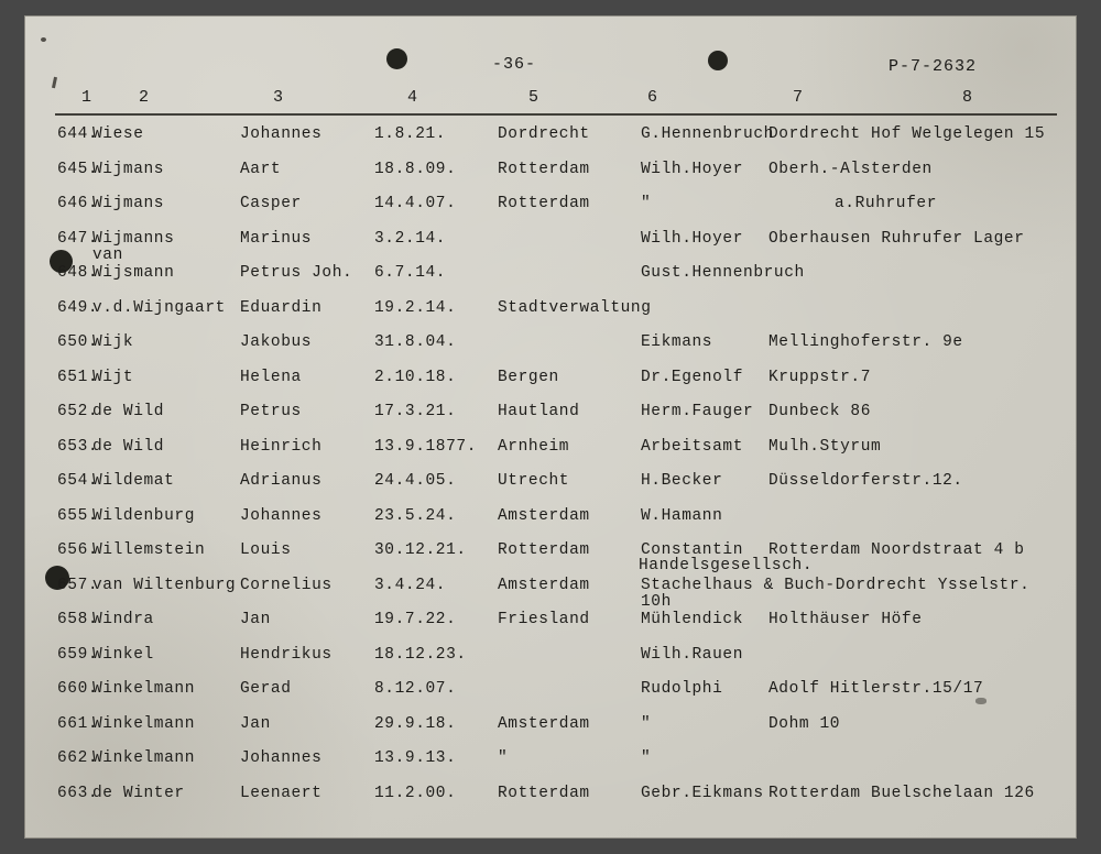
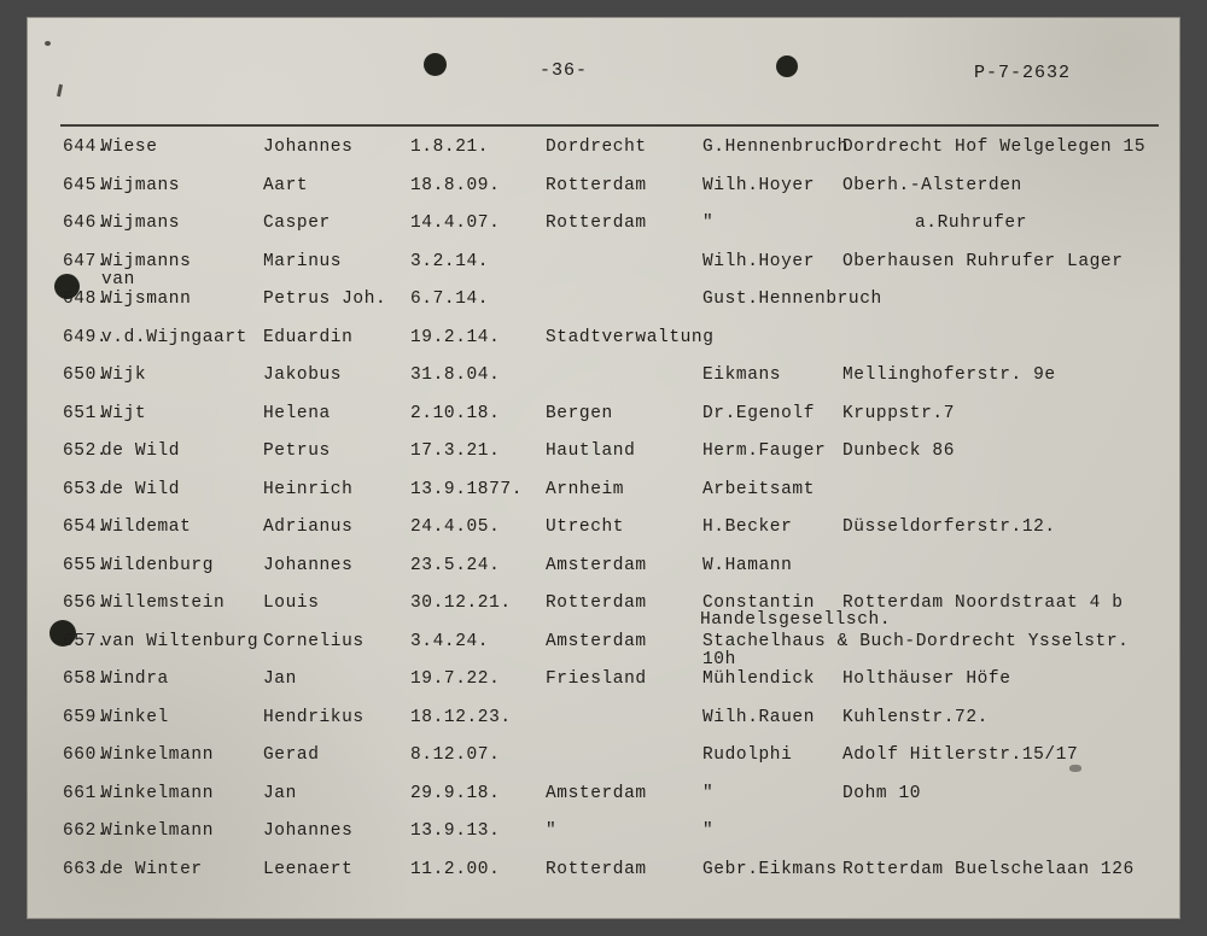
  -36-
  P-7-2632
- 1
- 2
- 3
- 4
- 5
- 6
- 7
- 8
  644.
  Wiese
  Johannes
  1.8.21.
  Dordrecht
  G.Hennenbruch
  Dordrecht Hof Welgelegen 15
  645.
  Wijmans
  Aart
  18.8.09.
  Rotterdam
  Wilh.Hoyer
  Oberh.-Alsterden
  646.
  Wijmans
  Casper
  14.4.07.
  Rotterdam
  "
  a.Ruhrufer
  647.
  Wijmanns
  Marinus
  3.2.14.
  Wilh.Hoyer
  Oberhausen Ruhrufer Lager
  van
  648.
  Wijsmann
  Petrus Joh.
  6.7.14.
  Gust.Hennenbruch
  649.
  v.d.Wijngaart
  Eduardin
  19.2.14.
  Stadtverwaltung
  650.
  Wijk
  Jakobus
  31.8.04.
  Eikmans
  Mellinghoferstr. 9e
  651.
  Wijt
  Helena
  2.10.18.
  Bergen
  Dr.Egenolf
  Kruppstr.7
  652.
  de Wild
  Petrus
  17.3.21.
  Hautland
  Herm.Fauger
  Dunbeck 86
  653.
  de Wild
  Heinrich
  13.9.1877.
  Arnheim
  Arbeitsamt
- Mulh.Styrum
  654.
  Wildemat
  Adrianus
  24.4.05.
  Utrecht
  H.Becker
  Düsseldorferstr.12.
  655.
  Wildenburg
  Johannes
  23.5.24.
  Amsterdam
  W.Hamann
  656.
  Willemstein
  Louis
  30.12.21.
  Rotterdam
  Constantin
  Rotterdam Noordstraat 4 b
  Handelsgesellsch.
  657.
  van Wiltenburg
  Cornelius
  3.4.24.
  Amsterdam
  Stachelhaus & Buch-Dordrecht Ysselstr.
  10h
  658.
  Windra
  Jan
  19.7.22.
  Friesland
  Mühlendick
  Holthäuser Höfe
  659.
  Winkel
  Hendrikus
  18.12.23.
  Wilh.Rauen
+ Kuhlenstr.72.
  660.
  Winkelmann
  Gerad
  8.12.07.
  Rudolphi
  Adolf Hitlerstr.15/17
  661.
  Winkelmann
  Jan
  29.9.18.
  Amsterdam
  "
  Dohm 10
  662.
  Winkelmann
  Johannes
  13.9.13.
  "
  "
  663.
  de Winter
  Leenaert
  11.2.00.
  Rotterdam
  Gebr.Eikmans
  Rotterdam Buelschelaan 126
